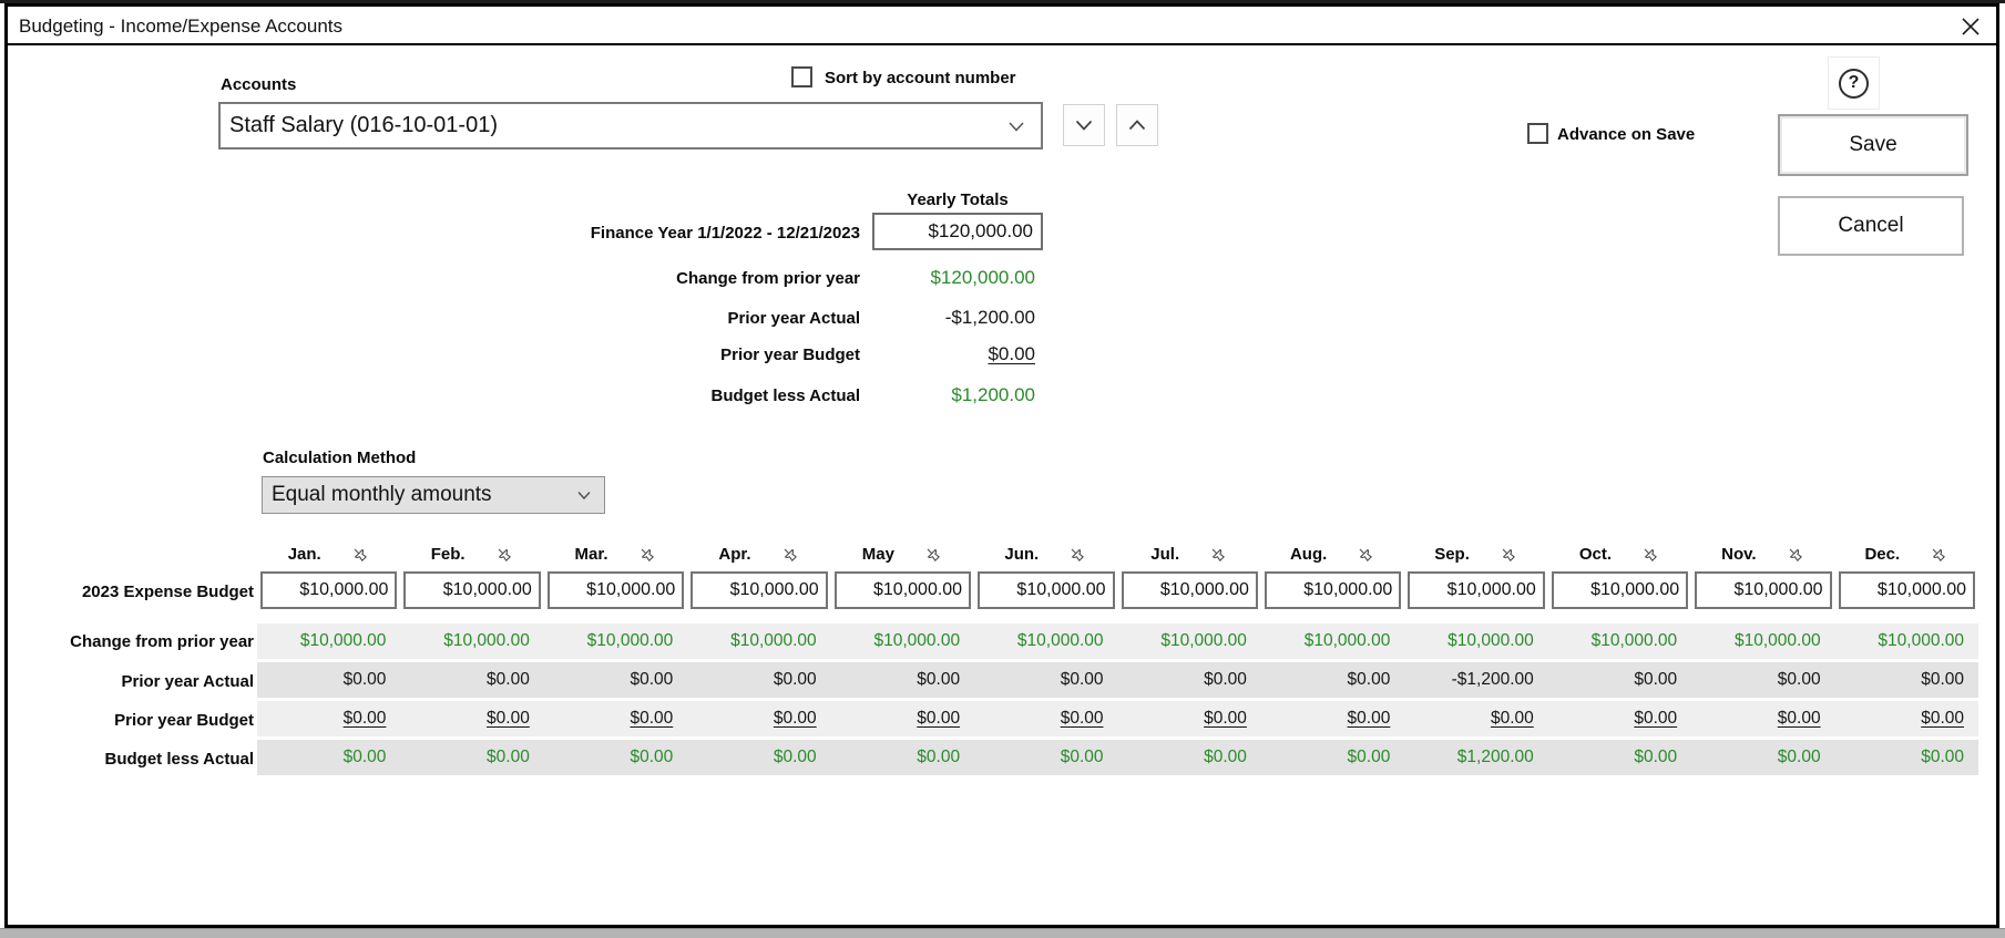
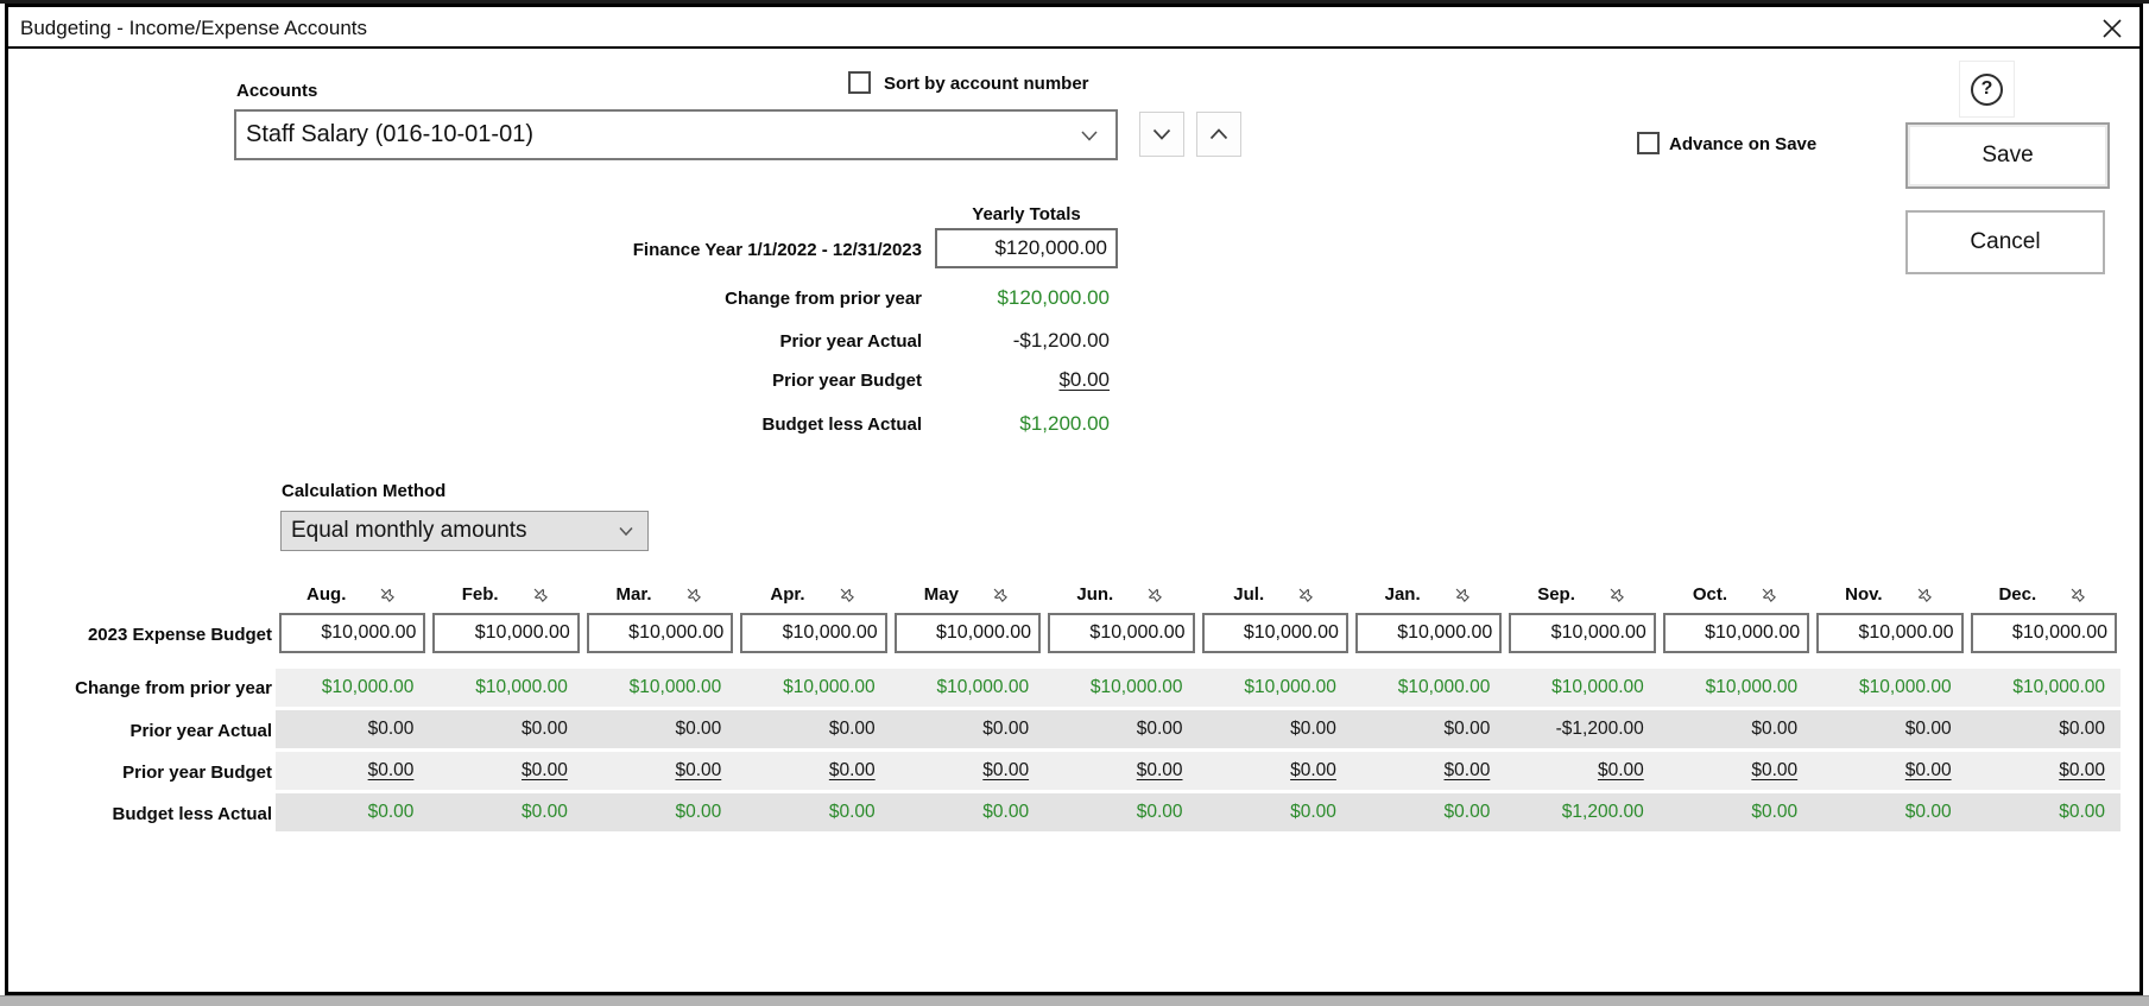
  Budgeting - Income/Expense Accounts
  Accounts
  Staff Salary (016-10-01-01)
  Sort by account number
  ?
  Advance on Save
  Save
  Cancel
  Yearly Totals
- Finance Year 1/1/2022 - 12/21/2023
+ Finance Year 1/1/2022 - 12/31/2023
  $120,000.00
  Change from prior year
  $120,000.00
  Prior year Actual
  -$1,200.00
  Prior year Budget
  $0.00
  Budget less Actual
  $1,200.00
  Calculation Method
  Equal monthly amounts
  2023 Expense Budget
  Change from prior year
  Prior year Actual
  Prior year Budget
  Budget less Actual
- Jan.
+ Aug.
  Feb.
  Mar.
  Apr.
  May
  Jun.
  Jul.
- Aug.
+ Jan.
  Sep.
  Oct.
  Nov.
  Dec.
  $10,000.00
  $10,000.00
  $10,000.00
  $10,000.00
  $10,000.00
  $10,000.00
  $10,000.00
  $10,000.00
  $10,000.00
  $10,000.00
  $10,000.00
  $10,000.00
  $10,000.00
  $10,000.00
  $10,000.00
  $10,000.00
  $10,000.00
  $10,000.00
  $10,000.00
  $10,000.00
  $10,000.00
  $10,000.00
  $10,000.00
  $10,000.00
  $0.00
  $0.00
  $0.00
  $0.00
  $0.00
  $0.00
  $0.00
  $0.00
  -$1,200.00
  $0.00
  $0.00
  $0.00
  $0.00
  $0.00
  $0.00
  $0.00
  $0.00
  $0.00
  $0.00
  $0.00
  $0.00
  $0.00
  $0.00
  $0.00
  $0.00
  $0.00
  $0.00
  $0.00
  $0.00
  $0.00
  $0.00
  $0.00
  $1,200.00
  $0.00
  $0.00
  $0.00
